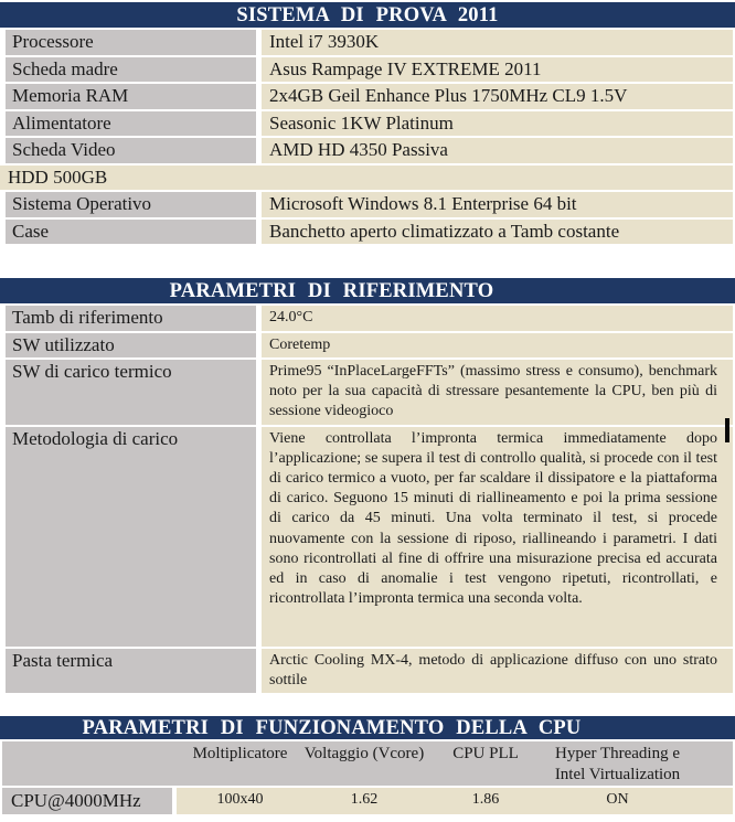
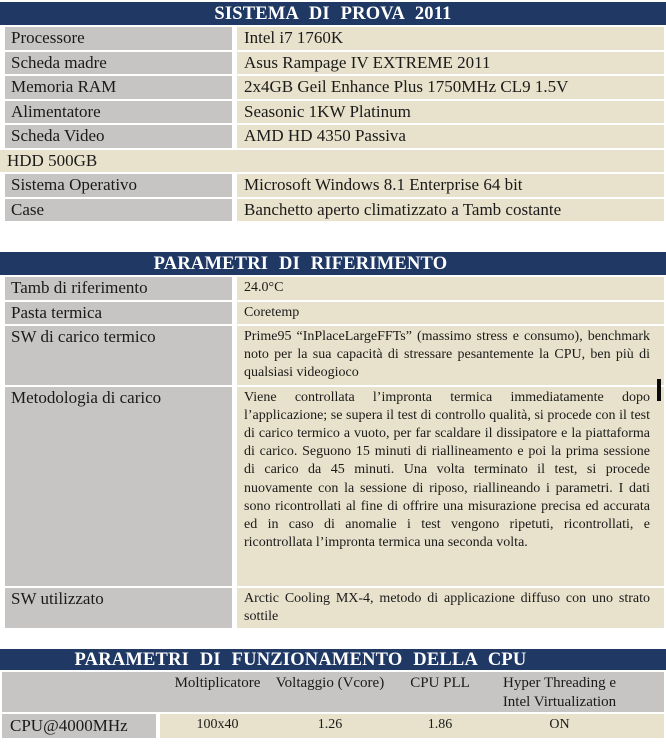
  SISTEMA DI PROVA 2011
  Processore
- Intel i7 3930K
+ Intel i7 1760K
  Scheda madre
  Asus Rampage IV EXTREME 2011
  Memoria RAM
  2x4GB Geil Enhance Plus 1750MHz CL9 1.5V
  Alimentatore
  Seasonic 1KW Platinum
  Scheda Video
  AMD HD 4350 Passiva
  HDD 500GB
  Sistema Operativo
  Microsoft Windows 8.1 Enterprise 64 bit
  Case
  Banchetto aperto climatizzato a Tamb costante
  PARAMETRI DI RIFERIMENTO
  Tamb di riferimento
  24.0°C
- SW utilizzato
+ Pasta termica
  Coretemp
  SW di carico termico
- Prime95 “InPlaceLargeFFTs” (massimo stress e consumo), benchmark noto per la sua capacità di stressare pesantemente la CPU, ben più di sessione videogioco
+ Prime95 “InPlaceLargeFFTs” (massimo stress e consumo), benchmark noto per la sua capacità di stressare pesantemente la CPU, ben più di qualsiasi videogioco
  Metodologia di carico
  Viene controllata l’impronta termica immediatamente dopo l’applicazione; se supera il test di controllo qualità, si procede con il test di carico termico a vuoto, per far scaldare il dissipatore e la piattaforma di carico. Seguono 15 minuti di riallineamento e poi la prima sessione di carico da 45 minuti. Una volta terminato il test, si procede nuovamente con la sessione di riposo, riallineando i parametri. I dati sono ricontrollati al fine di offrire una misurazione precisa ed accurata ed in caso di anomalie i test vengono ripetuti, ricontrollati, e ricontrollata l’impronta termica una seconda volta.
- Pasta termica
+ SW utilizzato
  Arctic Cooling MX-4, metodo di applicazione diffuso con uno strato sottile
  PARAMETRI DI FUNZIONAMENTO DELLA CPU
  Moltiplicatore
  Voltaggio (Vcore)
  CPU PLL
  Hyper Threading e Intel Virtualization
  CPU@4000MHz
  100x40
- 1.62
+ 1.26
  1.86
  ON
